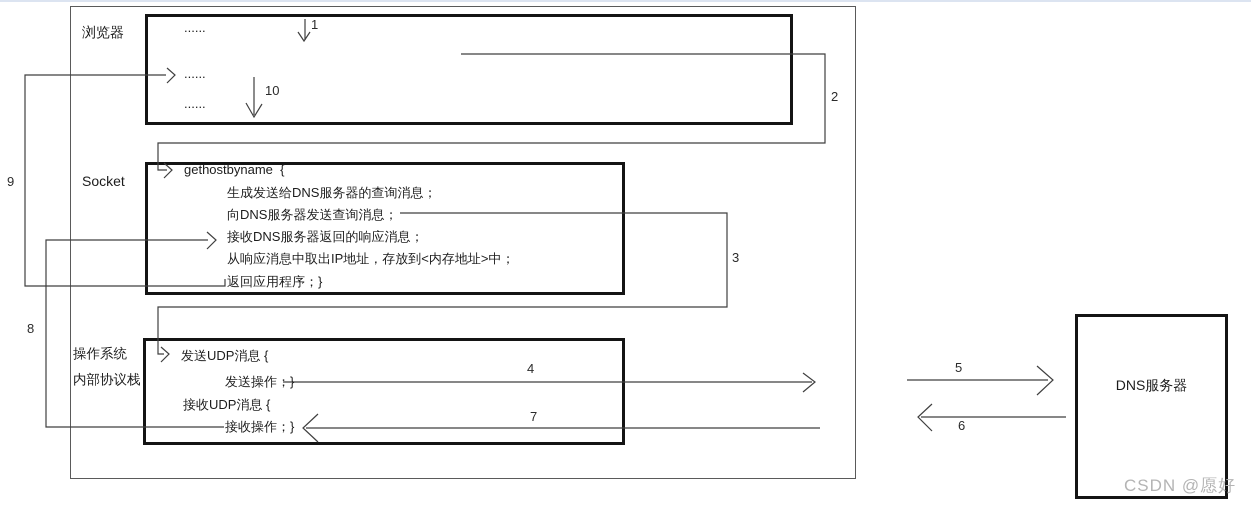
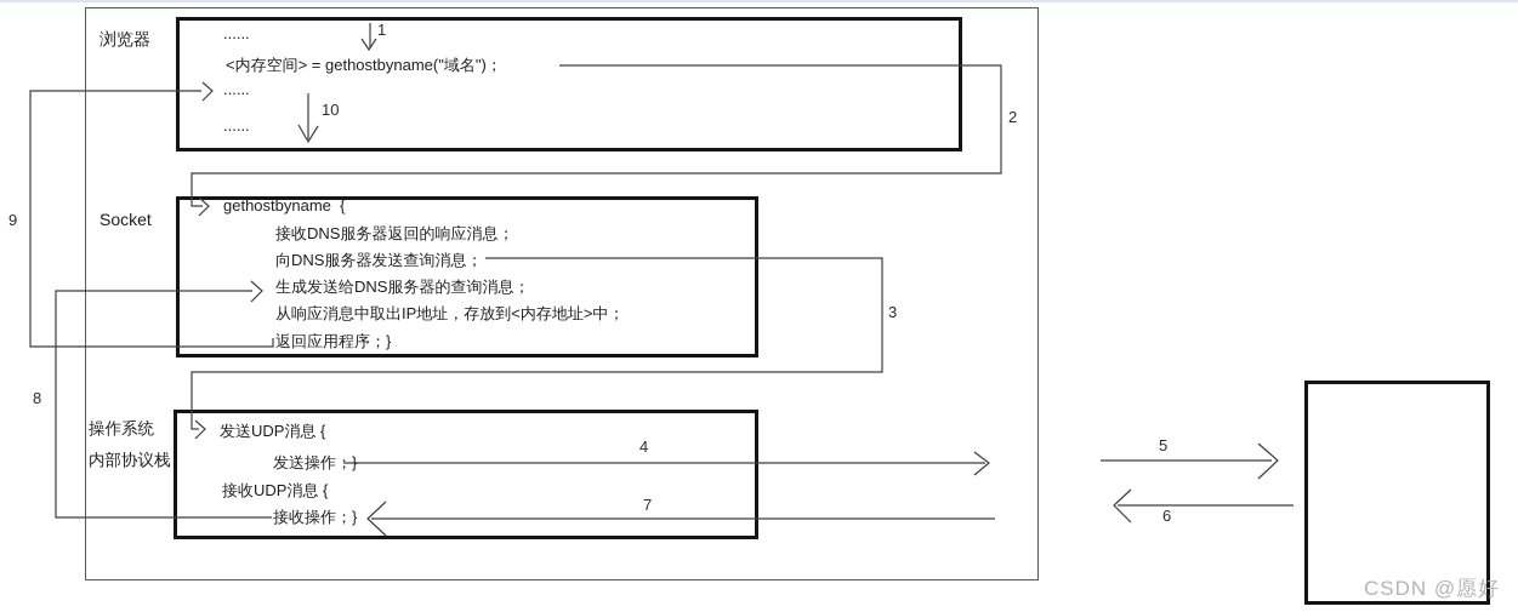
  浏览器
  Socket
  操作系统
  内部协议栈
  ......
+ <内存空间> = gethostbyname("域名")；
  ......
  ......
  gethostbyname {
- 生成发送给DNS服务器的查询消息；
+ 接收DNS服务器返回的响应消息；
  向DNS服务器发送查询消息；
- 接收DNS服务器返回的响应消息；
+ 生成发送给DNS服务器的查询消息；
  从响应消息中取出IP地址，存放到<内存地址>中；
  返回应用程序；}
  发送UDP消息 {
  发送操作；}
  接收UDP消息 {
  接收操作；}
- DNS服务器
  1
  2
  3
  4
  5
  6
  7
  8
  9
  10
  CSDN @愿好
